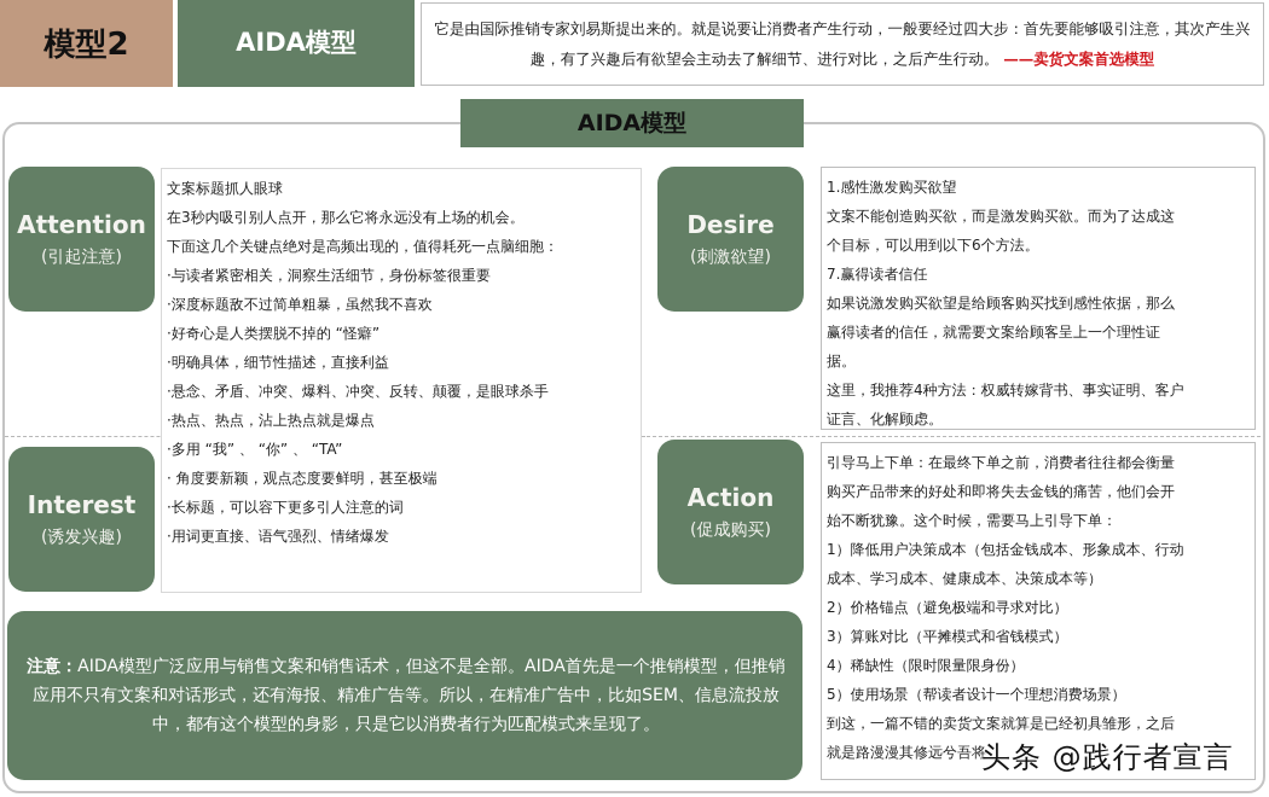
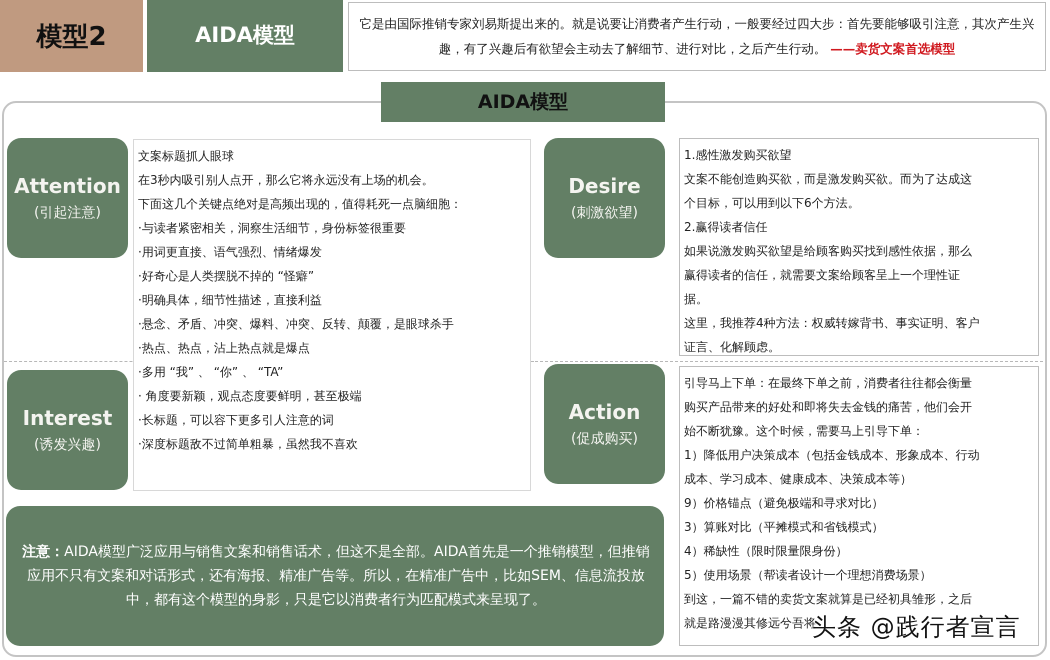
  模型2
  AIDA模型
  它是由国际推销专家刘易斯提出来的。就是说要让消费者产生行动，一般要经过四大步：首先要能够吸引注意，其次产生兴趣，有了兴趣后有欲望会主动去了解细节、进行对比，之后产生行动。 ——卖货文案首选模型
  AIDA模型
  Attention
  (引起注意)
  Interest
  (诱发兴趣)
  文案标题抓人眼球
  在3秒内吸引别人点开，那么它将永远没有上场的机会。
  下面这几个关键点绝对是高频出现的，值得耗死一点脑细胞：
  ·与读者紧密相关，洞察生活细节，身份标签很重要
- ·深度标题敌不过简单粗暴，虽然我不喜欢
+ ·用词更直接、语气强烈、情绪爆发
  ·好奇心是人类摆脱不掉的 “怪癖”
  ·明确具体，细节性描述，直接利益
  ·悬念、矛盾、冲突、爆料、冲突、反转、颠覆，是眼球杀手
  ·热点、热点，沾上热点就是爆点
  ·多用 “我” 、 “你” 、 “TA”
  · 角度要新颖，观点态度要鲜明，甚至极端
  ·长标题，可以容下更多引人注意的词
- ·用词更直接、语气强烈、情绪爆发
+ ·深度标题敌不过简单粗暴，虽然我不喜欢
  Desire
  (刺激欲望)
  1.感性激发购买欲望
  文案不能创造购买欲，而是激发购买欲。而为了达成这
  个目标，可以用到以下6个方法。
- 7.赢得读者信任
+ 2.赢得读者信任
  如果说激发购买欲望是给顾客购买找到感性依据，那么
  赢得读者的信任，就需要文案给顾客呈上一个理性证
  据。
  这里，我推荐4种方法：权威转嫁背书、事实证明、客户
  证言、化解顾虑。
  Action
  (促成购买)
  引导马上下单：在最终下单之前，消费者往往都会衡量
  购买产品带来的好处和即将失去金钱的痛苦，他们会开
  始不断犹豫。这个时候，需要马上引导下单：
  1）降低用户决策成本（包括金钱成本、形象成本、行动
  成本、学习成本、健康成本、决策成本等）
- 2）价格锚点（避免极端和寻求对比）
+ 9）价格锚点（避免极端和寻求对比）
  3）算账对比（平摊模式和省钱模式）
  4）稀缺性（限时限量限身份）
  5）使用场景（帮读者设计一个理想消费场景）
  到这，一篇不错的卖货文案就算是已经初具雏形，之后
  就是路漫漫其修远兮吾将
  注意：AIDA模型广泛应用与销售文案和销售话术，但这不是全部。AIDA首先是一个推销模型，但推销应用不只有文案和对话形式，还有海报、精准广告等。所以，在精准广告中，比如SEM、信息流投放中，都有这个模型的身影，只是它以消费者行为匹配模式来呈现了。
  头条 @践行者宣言
